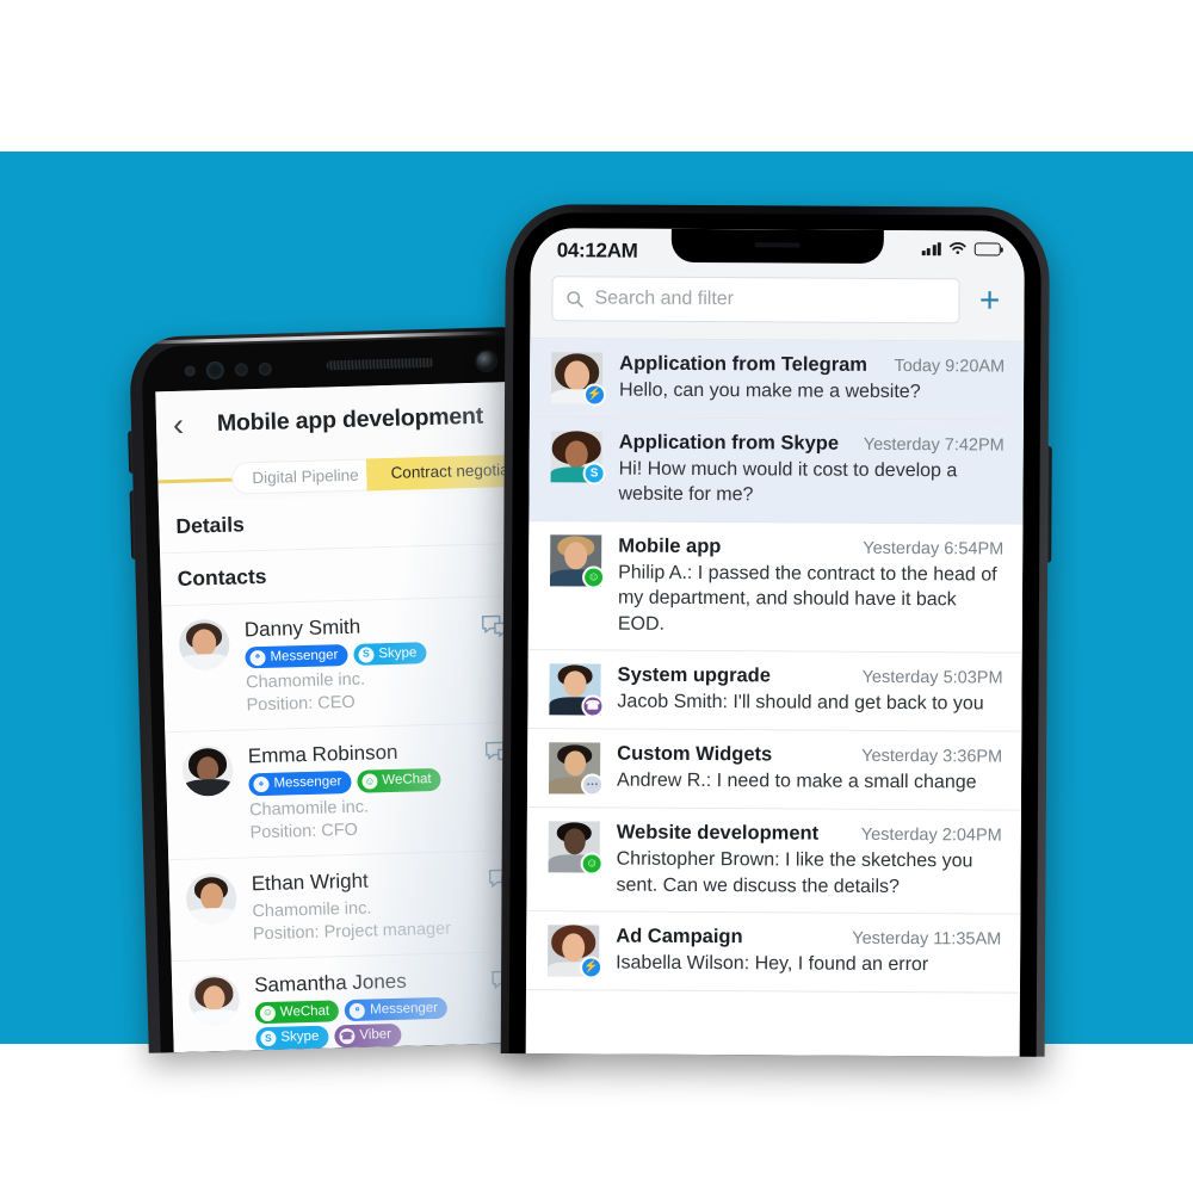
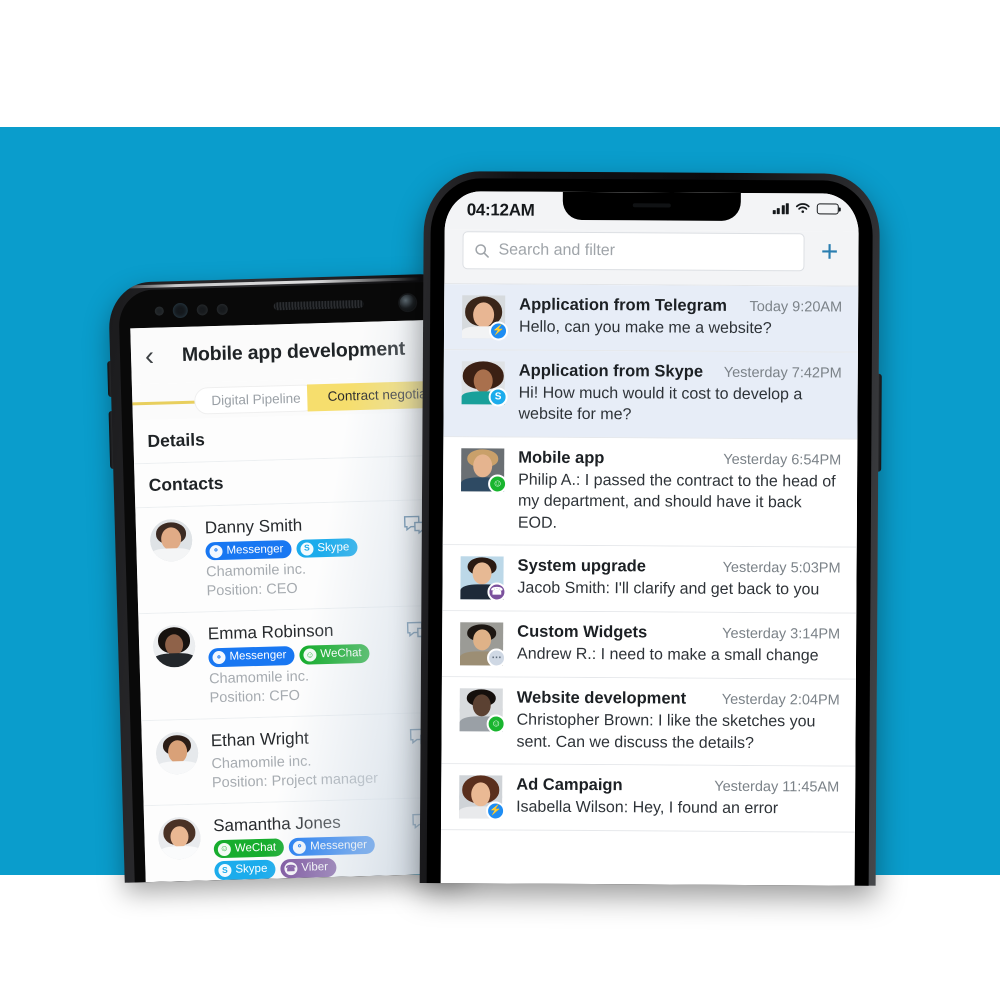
  04:12AM
  Search and filter
  +
  ⚡
  Application from Telegram
  Today 9:20AM
  Hello, can you make me a website?
  S
  Application from Skype
  Yesterday 7:42PM
  Hi! How much would it cost to develop a website for me?
  ☺
  Mobile app
  Yesterday 6:54PM
  Philip A.: I passed the contract to the head of my department, and should have it back EOD.
  ☎
  System upgrade
  Yesterday 5:03PM
- Jacob Smith: I'll should and get back to you
+ Jacob Smith: I'll clarify and get back to you
  ⋯
  Custom Widgets
- Yesterday 3:36PM
+ Yesterday 3:14PM
  Andrew R.: I need to make a small change
  ☺
  Website development
  Yesterday 2:04PM
  Christopher Brown: I like the sketches you sent. Can we discuss the details?
  ⚡
  Ad Campaign
- Yesterday 11:35AM
+ Yesterday 11:45AM
  Isabella Wilson: Hey, I found an error
